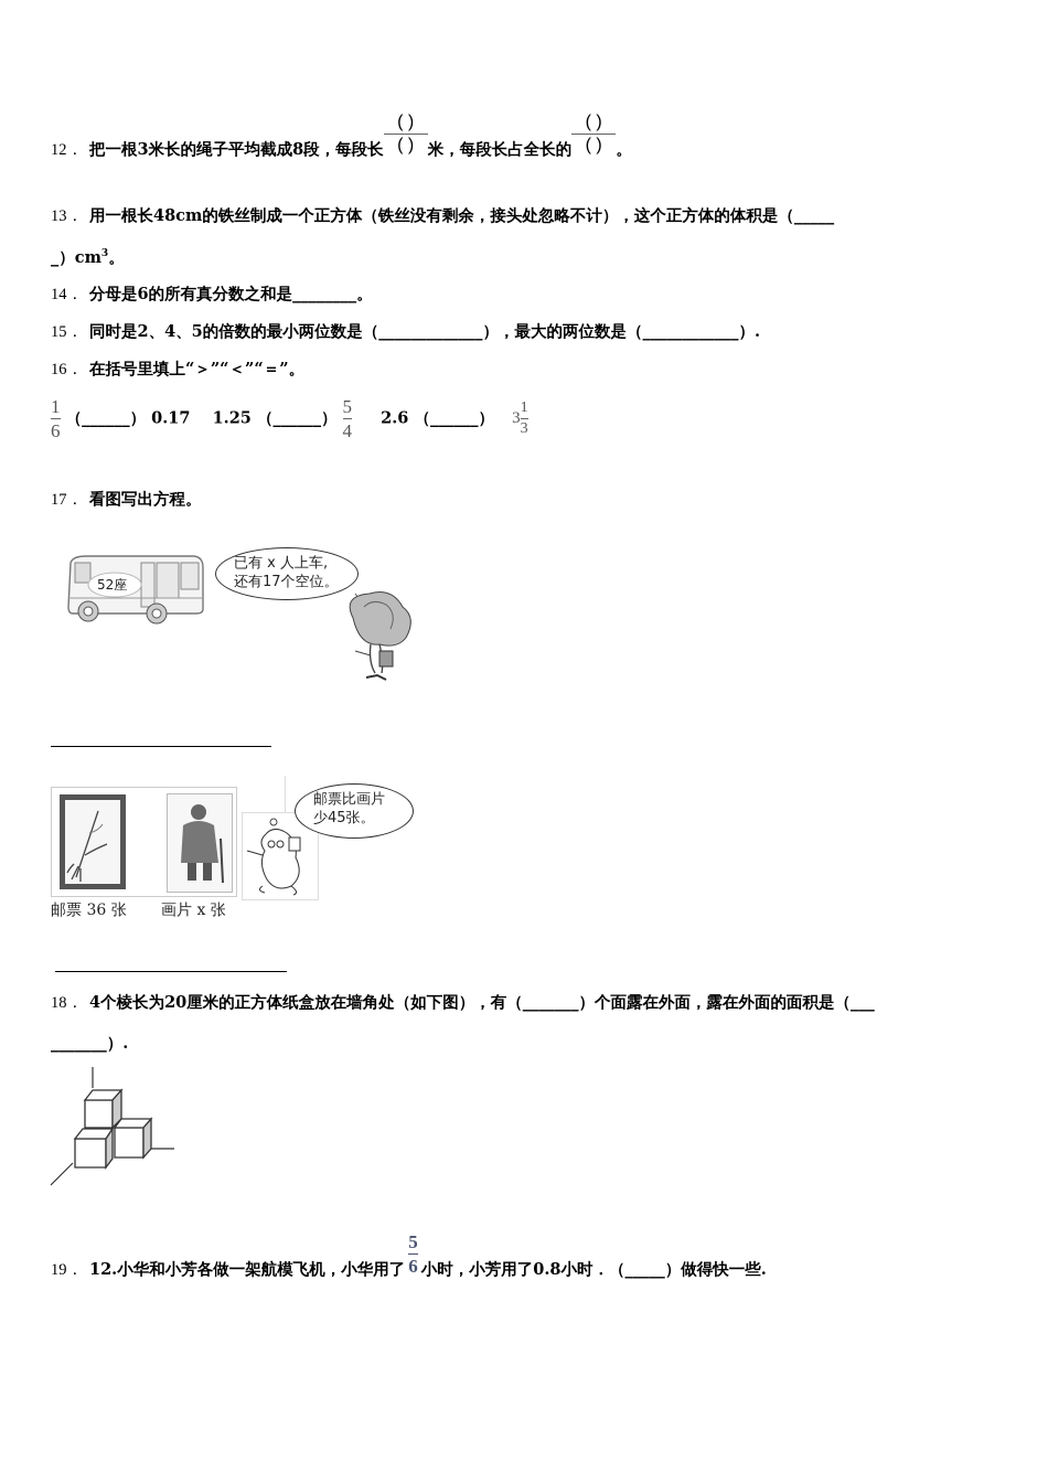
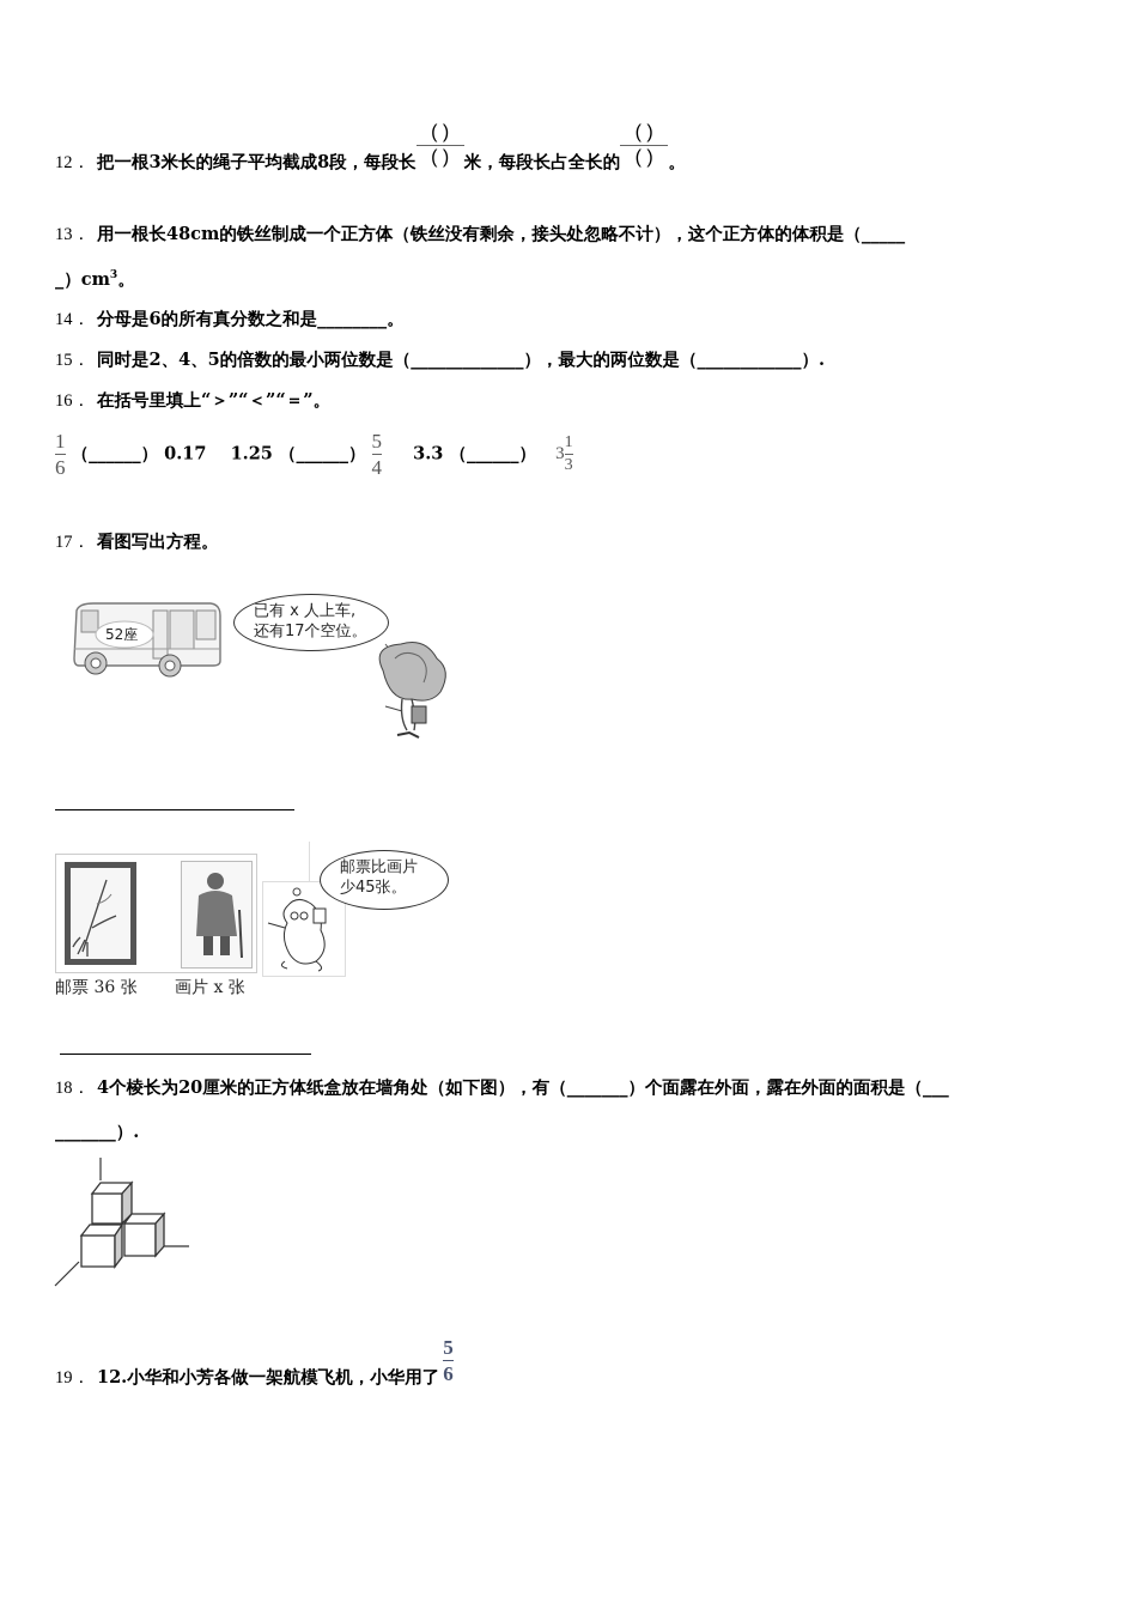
  12． 把一根3米长的绳子平均截成8段，每段长
  ( )
  ( )
  米，每段长占全长的
  ( )
  ( )
  。
  13． 用一根长48cm的铁丝制成一个正方体（铁丝没有剩余，接头处忽略不计），这个正方体的体积是（_____
  _）cm3。
  14． 分母是6的所有真分数之和是________。
  15． 同时是2、4、5的倍数的最小两位数是（_____________），最大的两位数是（____________）.
  16． 在括号里填上“＞”“＜”“＝”。
  1
  6
  （______） 0.17 1.25 （______）
  5
  4
- 2.6 （______） 3
+ 3.3 （______） 3
  1
  3
  17． 看图写出方程。
  52座
  已有 x 人上车,
  还有17个空位。
  邮票 36 张
  画片 x 张
  邮票比画片
  少45张。
  18． 4个棱长为20厘米的正方体纸盒放在墙角处（如下图），有（_______）个面露在外面，露在外面的面积是（___
  _______）.
  19． 12.小华和小芳各做一架航模飞机，小华用了
  5
  6
- 小时，小芳用了0.8小时．（_____）做得快一些.
